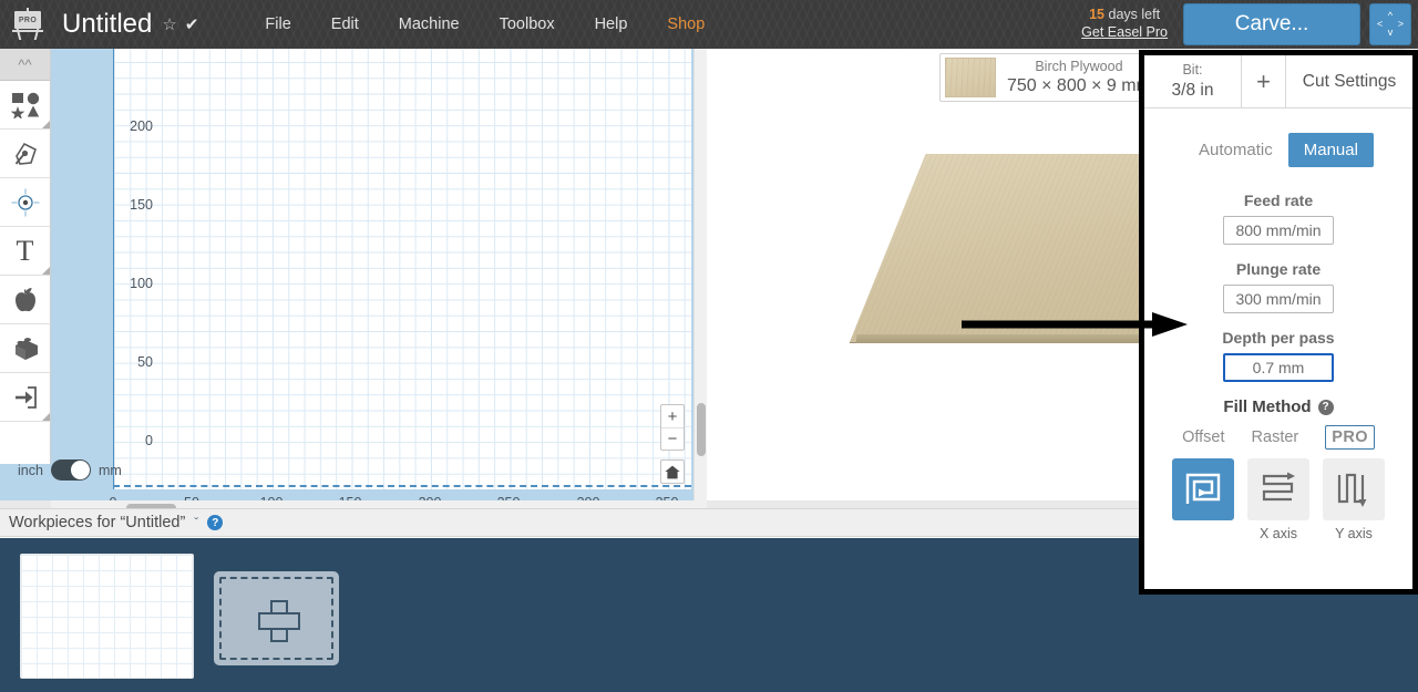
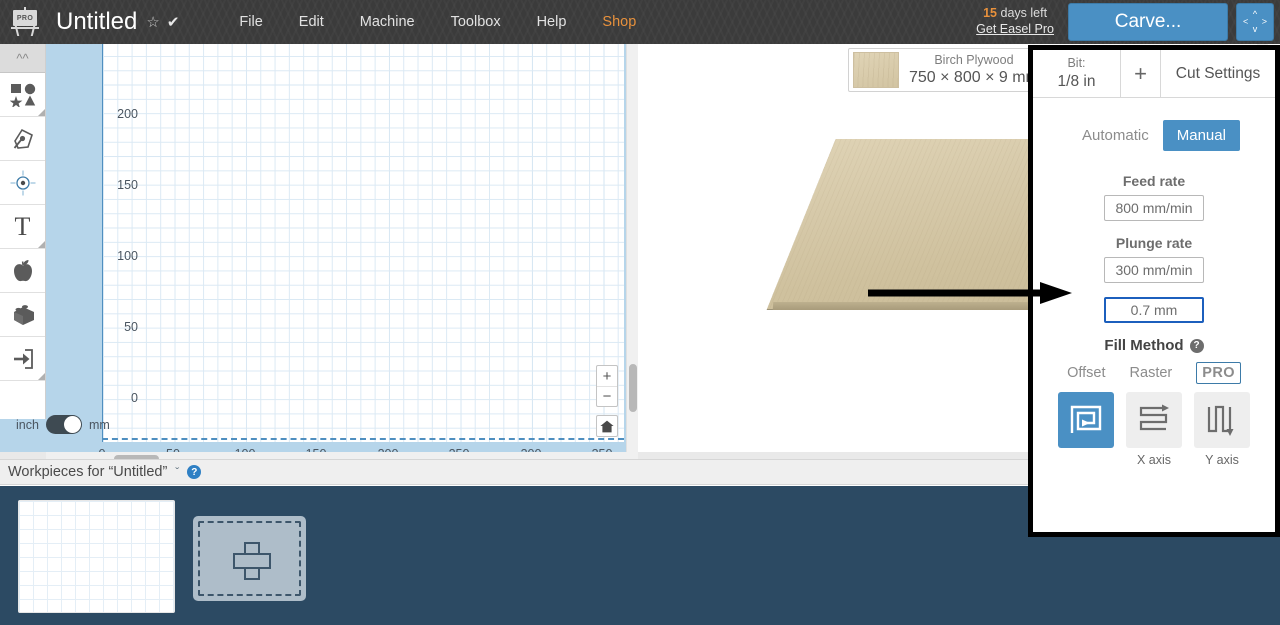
  Untitled
  ☆
  ✔
  File
  Edit
  Machine
  Toolbox
  Help
  Shop
  15 days left
  Get Easel Pro
  Carve...
  ^
  v
  <
  >
  ^^
  T
  200
  150
  100
  50
  0
  inch
  mm
  +
  −
  Birch Plywood
  750 × 800 × 9 m
  Bit:
- 3/8 in
+ 1/8 in
  +
  Cut Settings
  Automatic
  Manual
  Feed rate
  800 mm/min
  Plunge rate
  300 mm/min
- Depth per pass
  0.7 mm
  Fill Method
  ?
  Offset
  Raster
  PRO
  X axis
  Y axis
  Workpieces for “Untitled”
  ˇ
  ?
